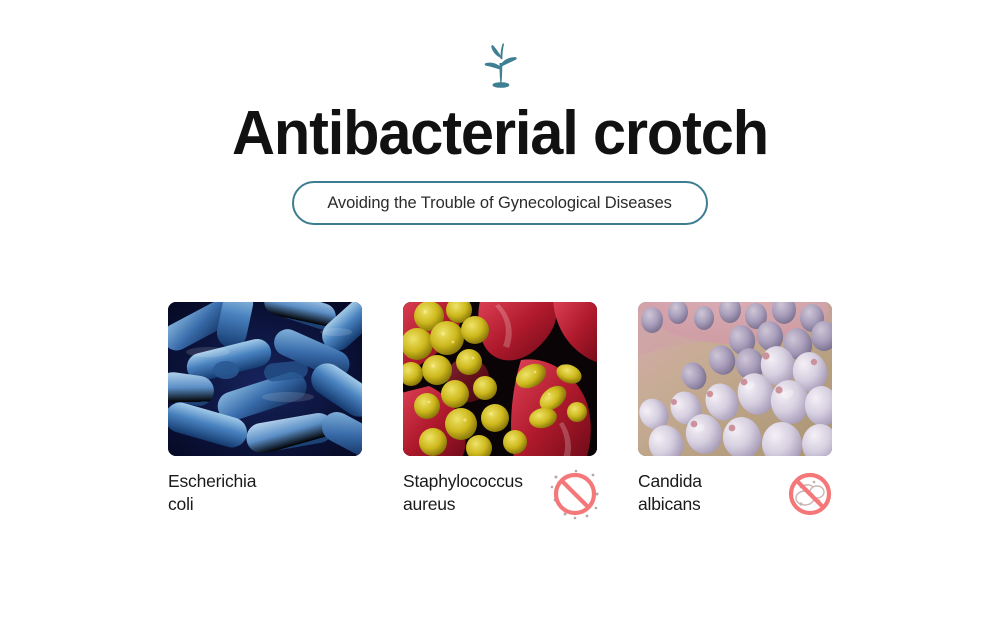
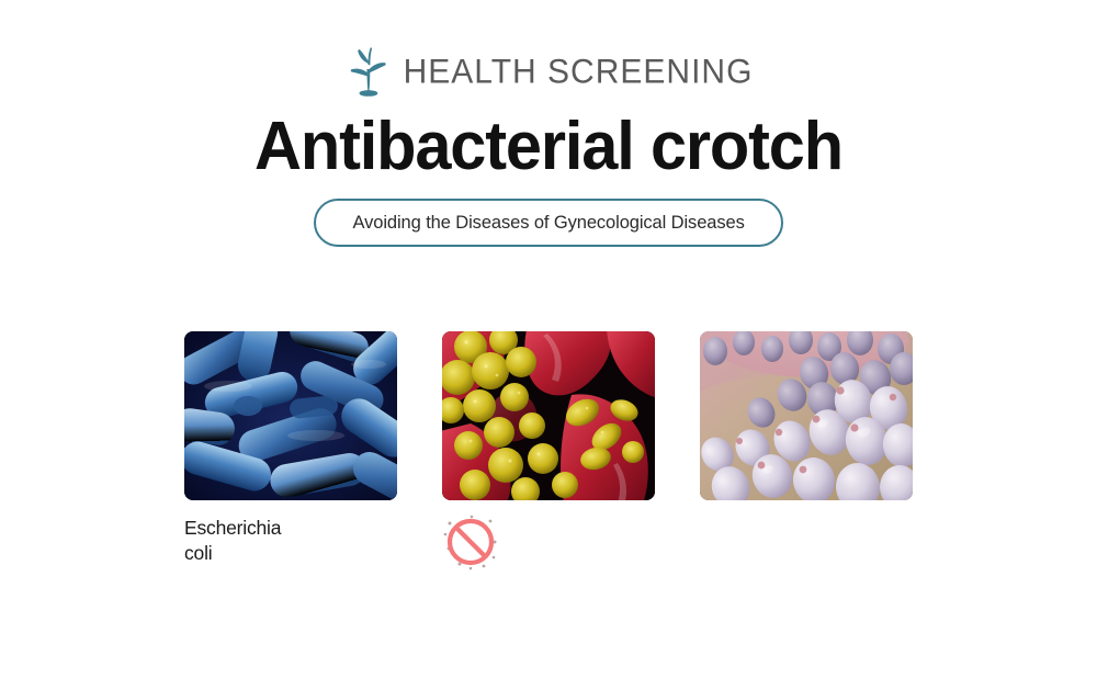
+ HEALTH SCREENING
  Antibacterial crotch
- Avoiding the Trouble of Gynecological Diseases
+ Avoiding the Diseases of Gynecological Diseases
  Escherichia
  coli
- Staphylococcus
- aureus
- Candida
- albicans
